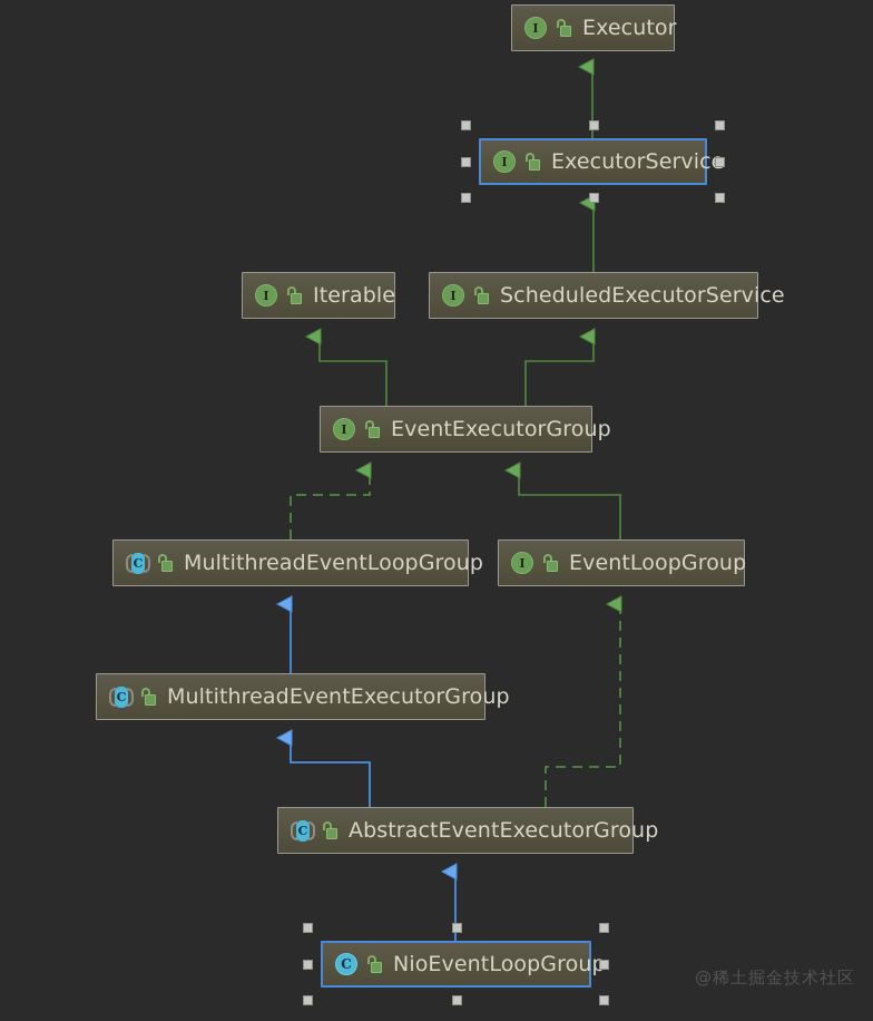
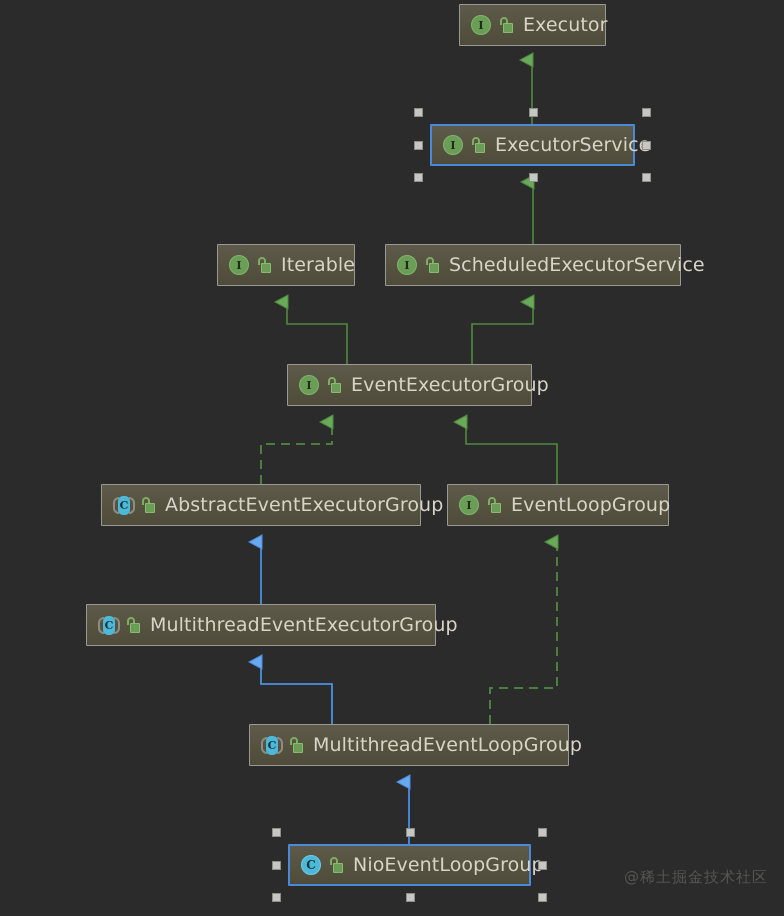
  I
  Executor
  I
  ExecutorServic
  I
  Iterable
  I
  ScheduledExecutorService
  I
  EventExecutorGroup
  C
- MultithreadEventLoopGroup
+ AbstractEventExecutorGroup
  I
  EventLoopGroup
  C
  MultithreadEventExecutorGroup
  C
- AbstractEventExecutorGroup
+ MultithreadEventLoopGroup
  C
  NioEventLoopGrou
  @稀土掘金技术社区
